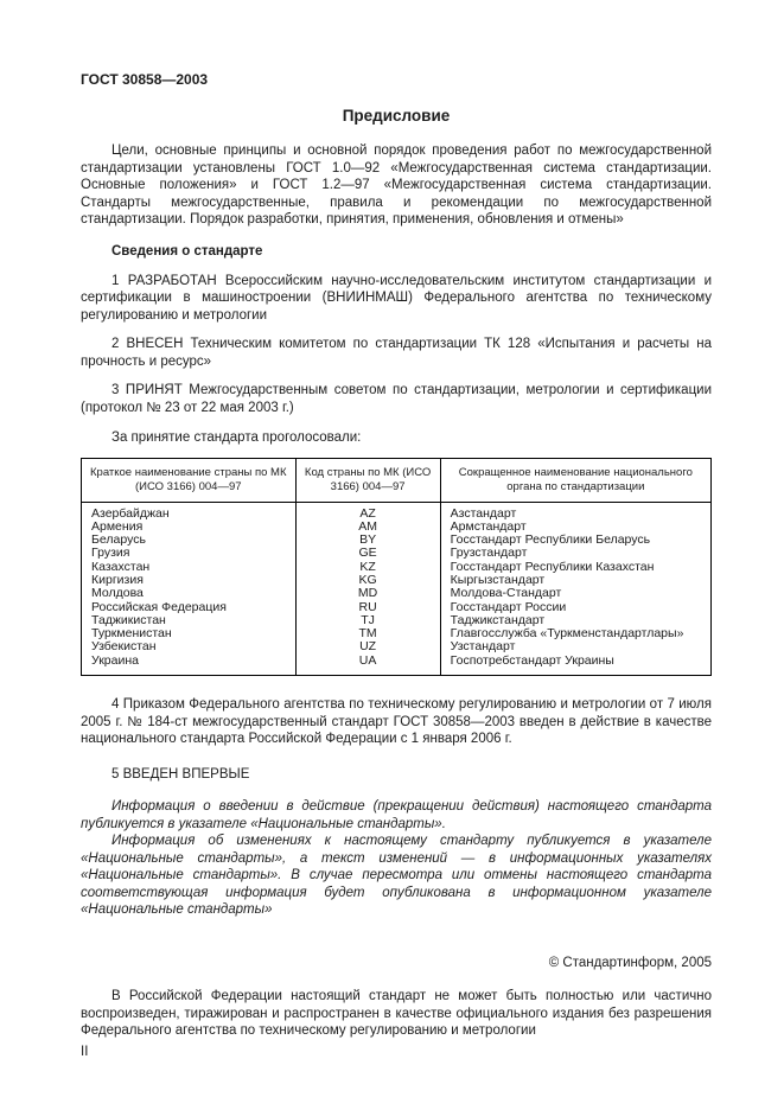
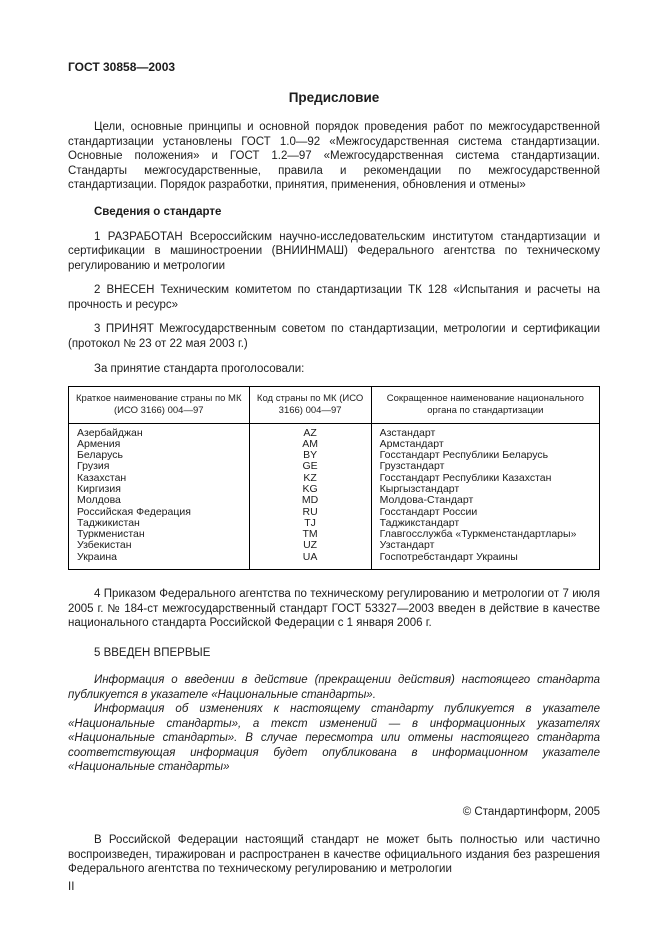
  ГОСТ 30858—2003
  Предисловие
  Цели, основные принципы и основной порядок проведения работ по межгосударственной стандартизации установлены ГОСТ 1.0—92 «Межгосударственная система стандартизации. Основные положения» и ГОСТ 1.2—97 «Межгосударственная система стандартизации. Стандарты межгосударственные, правила и рекомендации по межгосударственной стандартизации. Порядок разработки, принятия, применения, обновления и отмены»
  Сведения о стандарте
  1 РАЗРАБОТАН Всероссийским научно-исследовательским институтом стандартизации и сертификации в машиностроении (ВНИИНМАШ) Федерального агентства по техническому регулированию и метрологии
  2 ВНЕСЕН Техническим комитетом по стандартизации ТК 128 «Испытания и расчеты на прочность и ресурс»
  3 ПРИНЯТ Межгосударственным советом по стандартизации, метрологии и сертификации (протокол № 23 от 22 мая 2003 г.)
  За принятие стандарта проголосовали:
  Краткое наименование страны по МК (ИСО 3166) 004—97	Код страны по МК (ИСО 3166) 004—97	Сокращенное наименование национального органа по стандартизации
  Азербайджан	AZ	Азстандарт
  Армения	AM	Армстандарт
  Беларусь	BY	Госстандарт Республики Беларусь
  Грузия	GE	Грузстандарт
  Казахстан	KZ	Госстандарт Республики Казахстан
  Киргизия	KG	Кыргызстандарт
  Молдова	MD	Молдова-Стандарт
  Российская Федерация	RU	Госстандарт России
  Таджикистан	TJ	Таджикстандарт
  Туркменистан	TM	Главгосслужба «Туркменстандартлары»
  Узбекистан	UZ	Узстандарт
  Украина	UA	Госпотребстандарт Украины
- 4 Приказом Федерального агентства по техническому регулированию и метрологии от 7 июля 2005 г. № 184-ст межгосударственный стандарт ГОСТ 30858—2003 введен в действие в качестве национального стандарта Российской Федерации с 1 января 2006 г.
+ 4 Приказом Федерального агентства по техническому регулированию и метрологии от 7 июля 2005 г. № 184-ст межгосударственный стандарт ГОСТ 53327—2003 введен в действие в качестве национального стандарта Российской Федерации с 1 января 2006 г.
  5 ВВЕДЕН ВПЕРВЫЕ
  Информация о введении в действие (прекращении действия) настоящего стандарта публикуется в указателе «Национальные стандарты».
  Информация об изменениях к настоящему стандарту публикуется в указателе «Национальные стандарты», а текст изменений — в информационных указателях «Национальные стандарты». В случае пересмотра или отмены настоящего стандарта соответствующая информация будет опубликована в информационном указателе «Национальные стандарты»
  © Стандартинформ, 2005
  В Российской Федерации настоящий стандарт не может быть полностью или частично воспроизведен, тиражирован и распространен в качестве официального издания без разрешения Федерального агентства по техническому регулированию и метрологии
  II
